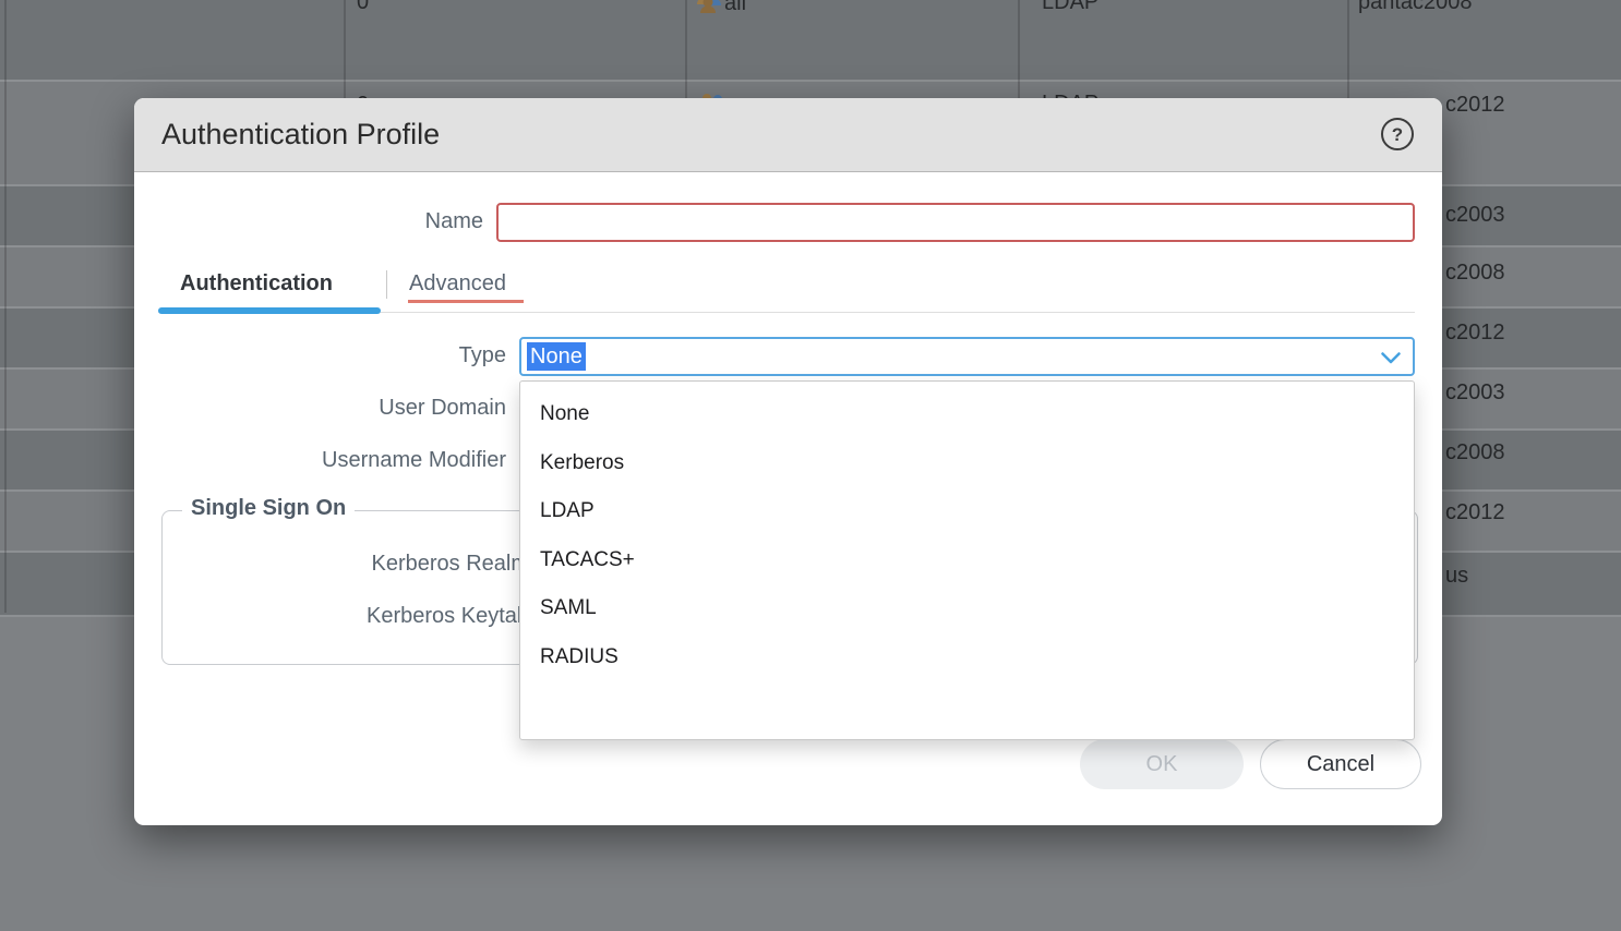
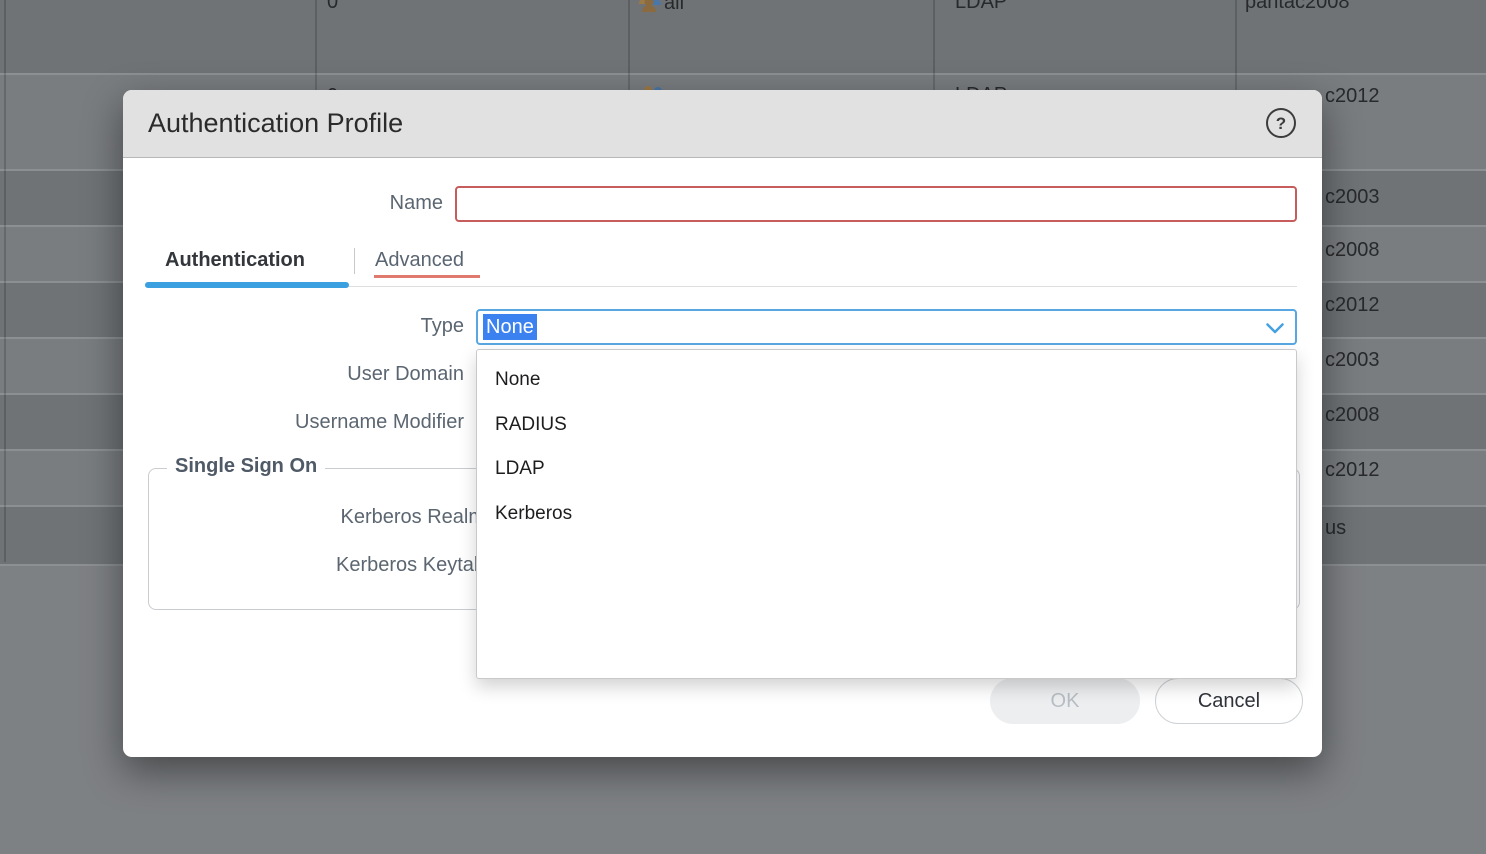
  0
  all
  LDAP
  pantac2008
  c2012
  c2003
  c2008
  c2012
  c2003
  c2008
  c2012
  us
  Authentication Profile
  ?
  Name
  Authentication
  Advanced
  Type
  User Domain
  Username Modifier
  Single Sign On
  Kerberos Real
  Kerberos Keyta
  None
  None
- Kerberos
+ RADIUS
  LDAP
- TACACS+
- SAML
- RADIUS
+ Kerberos
  OK
  Cancel
